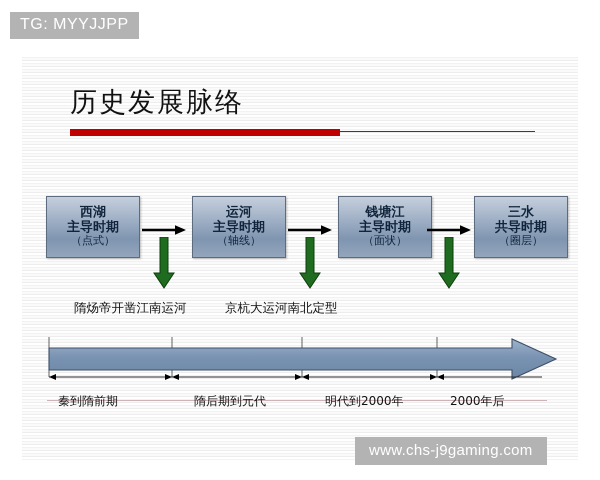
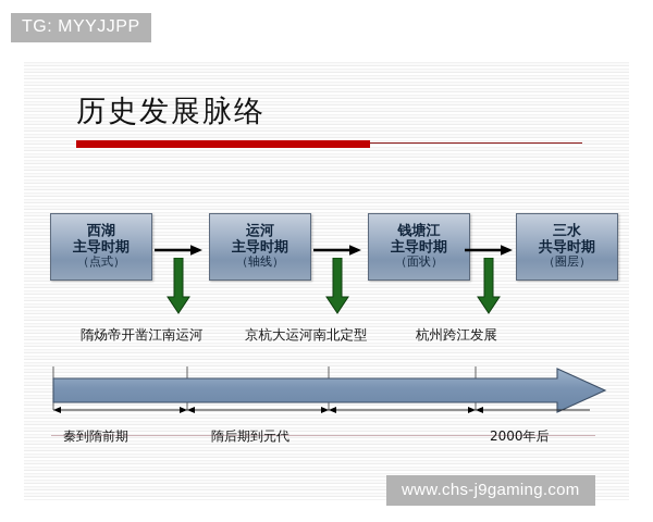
  历史发展脉络
  西湖
  主导时期
  （点式）
  运河
  主导时期
  （轴线）
  钱塘江
  主导时期
  （面状）
  三水
  共导时期
  （圈层）
  隋炀帝开凿江南运河
  京杭大运河南北定型
+ 杭州跨江发展
  秦到隋前期
  隋后期到元代
- 明代到2000年
  2000年后
  TG: MYYJJPP
  www.chs-j9gaming.com
